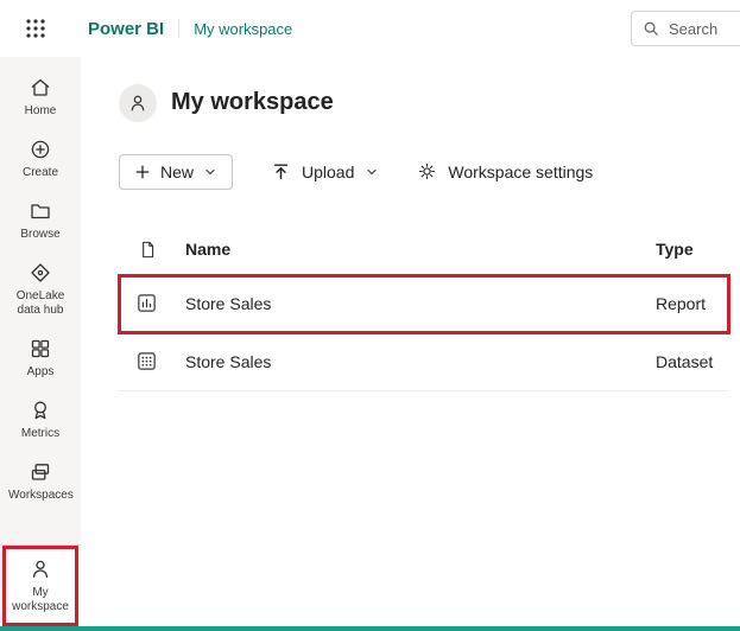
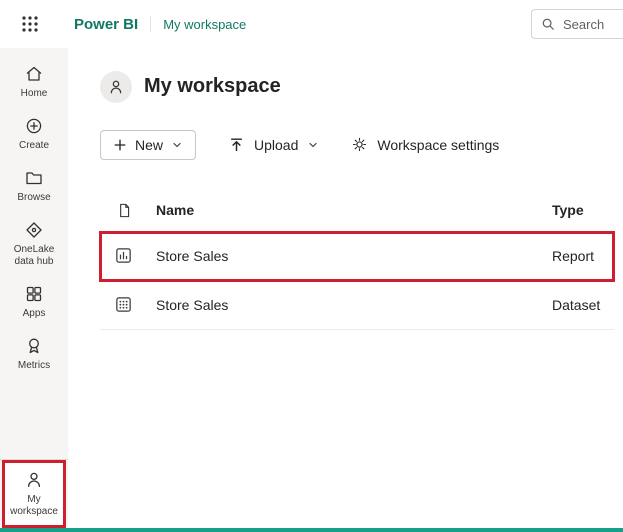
  Power BI
  My workspace
  Search
  Home
  Create
  Browse
  OneLake data hub
  Apps
  Metrics
- Workspaces
  My workspace
  My workspace
  New
  Upload
  Workspace settings
  Name
  Type
  Store Sales
  Report
  Store Sales
  Dataset
